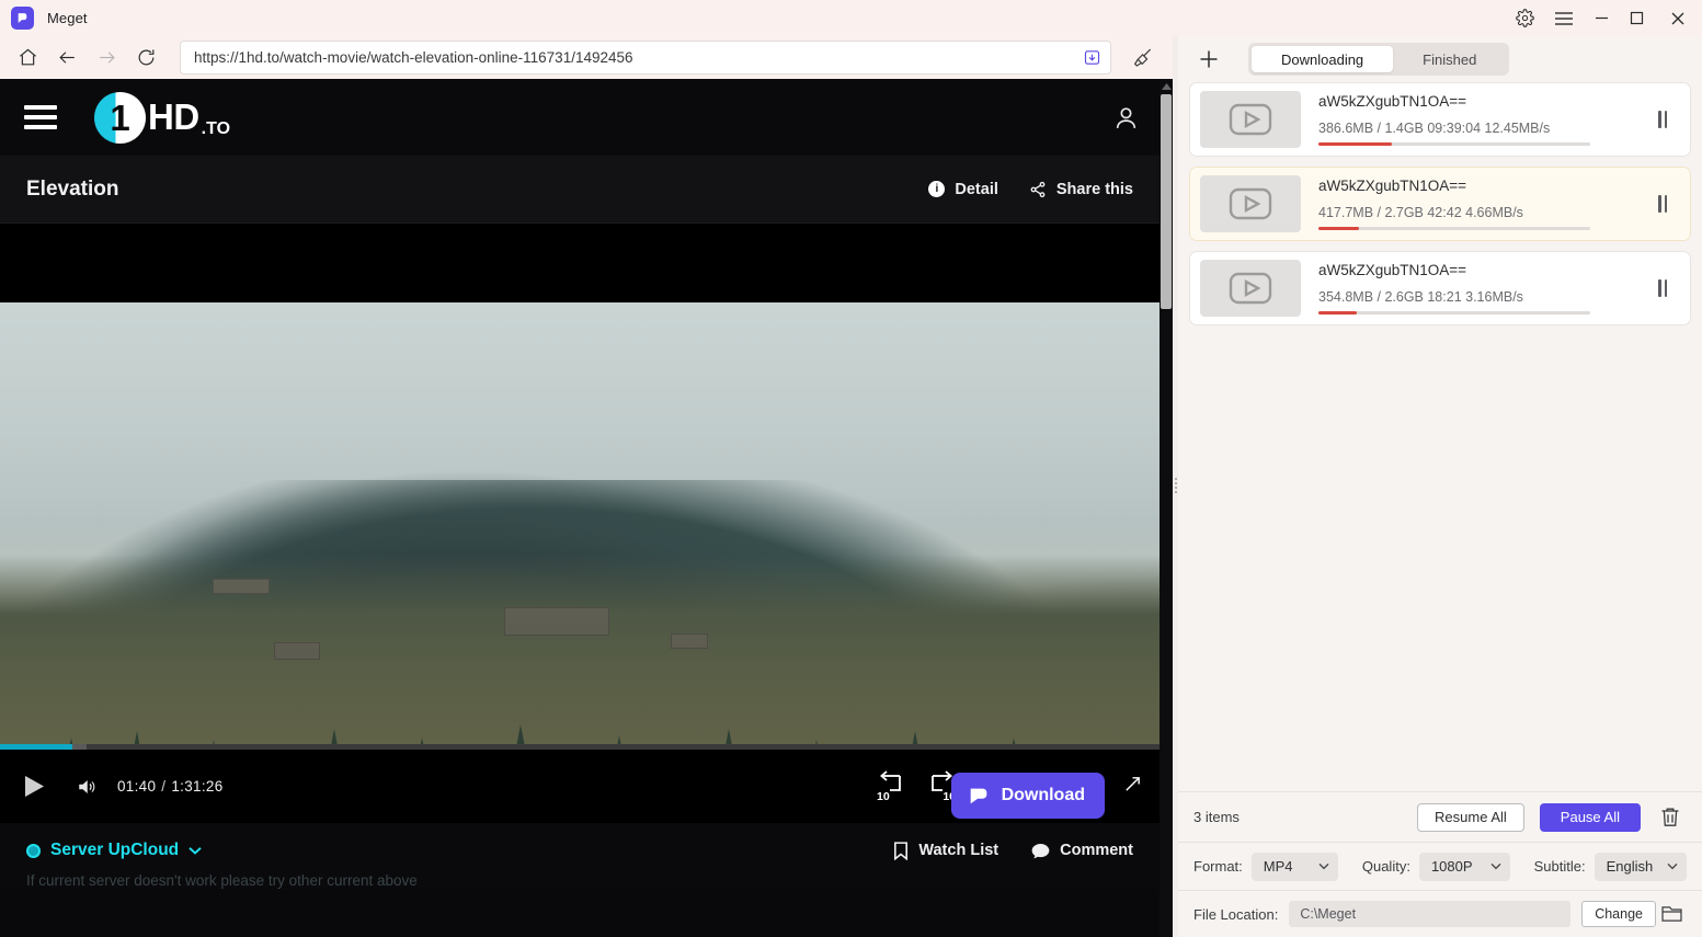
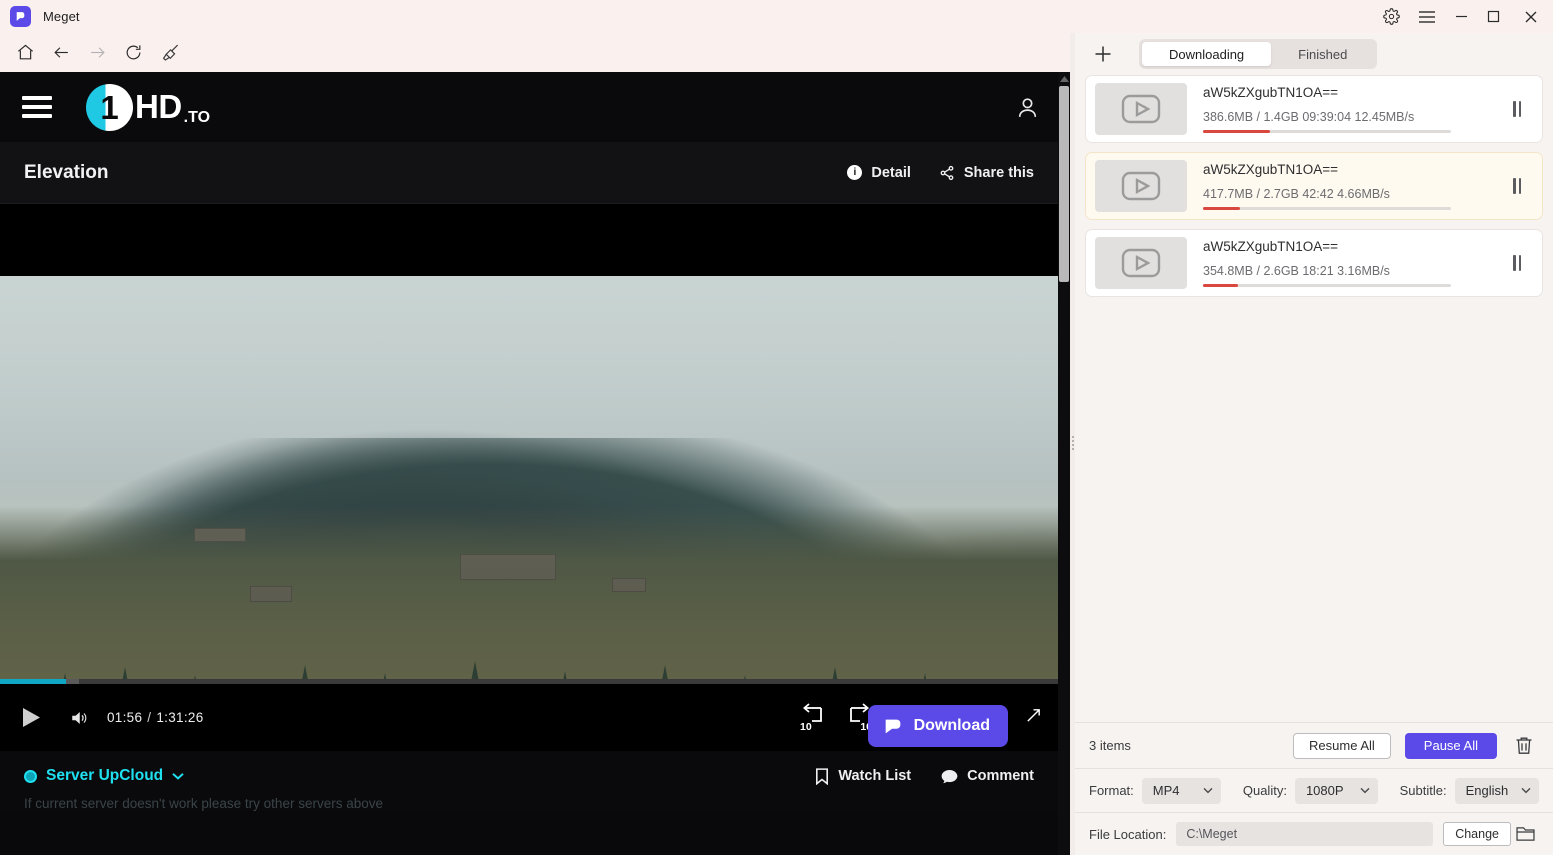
  Meget
- https://1hd.to/watch-movie/watch-elevation-online-116731/1492456
  1
  HD
  .TO
  Elevation
  i
  Detail
  Share this
- 01:40 / 1:31:26
+ 01:56 / 1:31:26
  10
  Download
  Server UpCloud
  Watch List
  Comment
- If current server doesn't work please try other current above
+ If current server doesn't work please try other servers above
  Downloading
  Finished
  aW5kZXgubTN1OA==
  386.6MB / 1.4GB 09:39:04 12.45MB/s
  aW5kZXgubTN1OA==
  417.7MB / 2.7GB 42:42 4.66MB/s
  aW5kZXgubTN1OA==
  354.8MB / 2.6GB 18:21 3.16MB/s
  3 items
  Resume All
  Pause All
  Format:
  MP4
  Quality:
  1080P
  Subtitle:
  English
  File Location:
  C:\Meget
  Change
